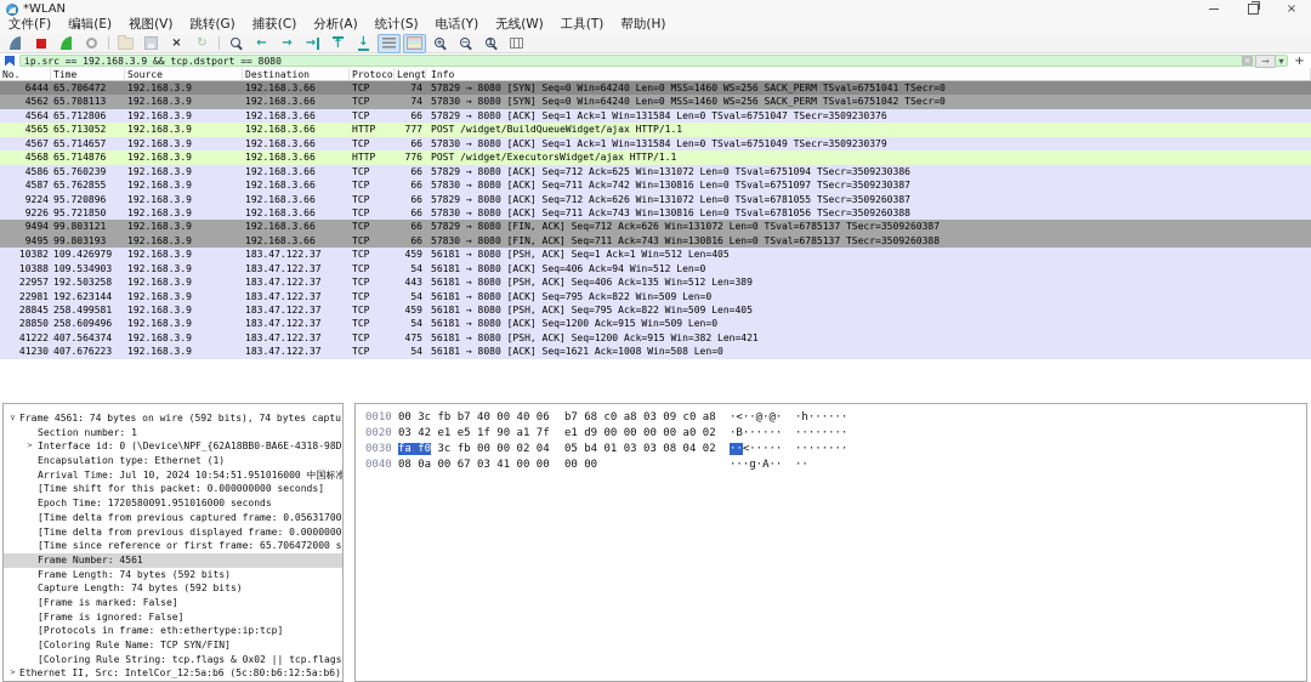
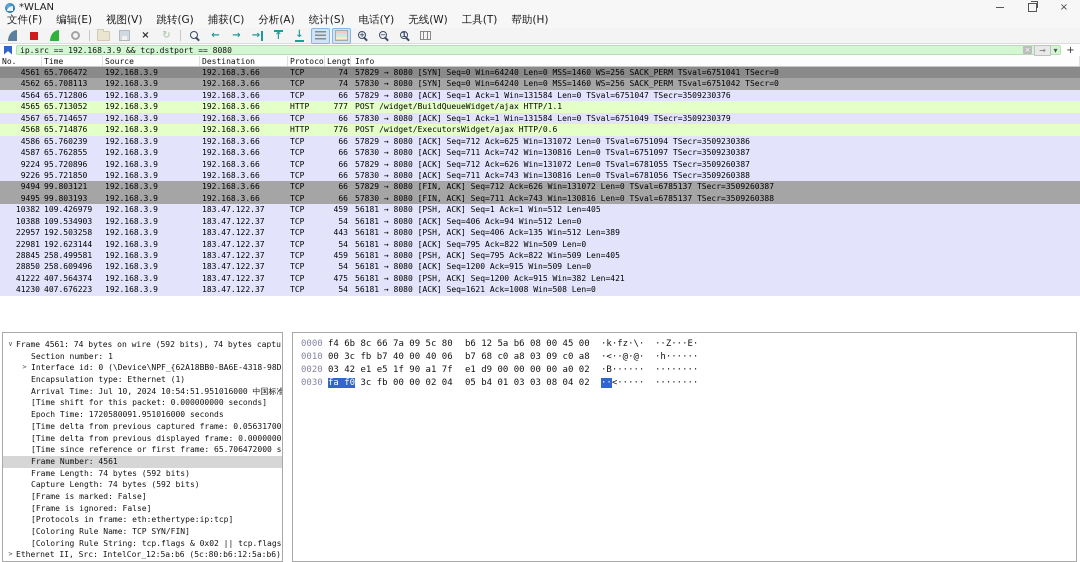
  *WLAN
  ×
  文件(F)
  编辑(E)
  视图(V)
  跳转(G)
  捕获(C)
  分析(A)
  统计(S)
  电话(Y)
  无线(W)
  工具(T)
  帮助(H)
  ×
  ↻
  ←
  →
  →
  ↑
  ↓
  +
  −
  1
  ip.src == 192.168.3.9 && tcp.dstport == 8080
  ×
  →
  ▾
  +
  No.
  Time
  Source
  Destination
  Protoco
  Lengt
  Info
- 6444
+ 4561
  65.706472
  192.168.3.9
  192.168.3.66
  TCP
  74
  57829 → 8080 [SYN] Seq=0 Win=64240 Len=0 MSS=1460 WS=256 SACK_PERM TSval=6751041 TSecr=0
  4562
  65.708113
  192.168.3.9
  192.168.3.66
  TCP
  74
  57830 → 8080 [SYN] Seq=0 Win=64240 Len=0 MSS=1460 WS=256 SACK_PERM TSval=6751042 TSecr=0
  4564
  65.712806
  192.168.3.9
  192.168.3.66
  TCP
  66
  57829 → 8080 [ACK] Seq=1 Ack=1 Win=131584 Len=0 TSval=6751047 TSecr=3509230376
  4565
  65.713052
  192.168.3.9
  192.168.3.66
  HTTP
  777
  POST /widget/BuildQueueWidget/ajax HTTP/1.1
  4567
  65.714657
  192.168.3.9
  192.168.3.66
  TCP
  66
  57830 → 8080 [ACK] Seq=1 Ack=1 Win=131584 Len=0 TSval=6751049 TSecr=3509230379
  4568
  65.714876
  192.168.3.9
  192.168.3.66
  HTTP
  776
- POST /widget/ExecutorsWidget/ajax HTTP/1.1
+ POST /widget/ExecutorsWidget/ajax HTTP/0.6
  4586
  65.760239
  192.168.3.9
  192.168.3.66
  TCP
  66
  57829 → 8080 [ACK] Seq=712 Ack=625 Win=131072 Len=0 TSval=6751094 TSecr=3509230386
  4587
  65.762855
  192.168.3.9
  192.168.3.66
  TCP
  66
  57830 → 8080 [ACK] Seq=711 Ack=742 Win=130816 Len=0 TSval=6751097 TSecr=3509230387
  9224
  95.720896
  192.168.3.9
  192.168.3.66
  TCP
  66
  57829 → 8080 [ACK] Seq=712 Ack=626 Win=131072 Len=0 TSval=6781055 TSecr=3509260387
  9226
  95.721850
  192.168.3.9
  192.168.3.66
  TCP
  66
  57830 → 8080 [ACK] Seq=711 Ack=743 Win=130816 Len=0 TSval=6781056 TSecr=3509260388
  9494
  99.803121
  192.168.3.9
  192.168.3.66
  TCP
  66
  57829 → 8080 [FIN, ACK] Seq=712 Ack=626 Win=131072 Len=0 TSval=6785137 TSecr=3509260387
  9495
  99.803193
  192.168.3.9
  192.168.3.66
  TCP
  66
  57830 → 8080 [FIN, ACK] Seq=711 Ack=743 Win=130816 Len=0 TSval=6785137 TSecr=3509260388
  10382
  109.426979
  192.168.3.9
  183.47.122.37
  TCP
  459
  56181 → 8080 [PSH, ACK] Seq=1 Ack=1 Win=512 Len=405
  10388
  109.534903
  192.168.3.9
  183.47.122.37
  TCP
  54
  56181 → 8080 [ACK] Seq=406 Ack=94 Win=512 Len=0
  22957
  192.503258
  192.168.3.9
  183.47.122.37
  TCP
  443
  56181 → 8080 [PSH, ACK] Seq=406 Ack=135 Win=512 Len=389
  22981
  192.623144
  192.168.3.9
  183.47.122.37
  TCP
  54
  56181 → 8080 [ACK] Seq=795 Ack=822 Win=509 Len=0
  28845
  258.499581
  192.168.3.9
  183.47.122.37
  TCP
  459
  56181 → 8080 [PSH, ACK] Seq=795 Ack=822 Win=509 Len=405
  28850
  258.609496
  192.168.3.9
  183.47.122.37
  TCP
  54
  56181 → 8080 [ACK] Seq=1200 Ack=915 Win=509 Len=0
  41222
  407.564374
  192.168.3.9
  183.47.122.37
  TCP
  475
  56181 → 8080 [PSH, ACK] Seq=1200 Ack=915 Win=382 Len=421
  41230
  407.676223
  192.168.3.9
  183.47.122.37
  TCP
  54
  56181 → 8080 [ACK] Seq=1621 Ack=1008 Win=508 Len=0
  ∨
  Frame 4561: 74 bytes on wire (592 bits), 74 bytes captu
  Section number: 1
  >
  Interface id: 0 (\Device\NPF_{62A18BB0-BA6E-4318-98D
  Encapsulation type: Ethernet (1)
  Arrival Time: Jul 10, 2024 10:54:51.951016000 中国标准
  [Time shift for this packet: 0.000000000 seconds]
  Epoch Time: 1720580091.951016000 seconds
  [Time delta from previous captured frame: 0.05631700
  [Time delta from previous displayed frame: 0.0000000
  [Time since reference or first frame: 65.706472000 s
  Frame Number: 4561
  Frame Length: 74 bytes (592 bits)
  Capture Length: 74 bytes (592 bits)
  [Frame is marked: False]
  [Frame is ignored: False]
  [Protocols in frame: eth:ethertype:ip:tcp]
  [Coloring Rule Name: TCP SYN/FIN]
  [Coloring Rule String: tcp.flags & 0x02 || tcp.flags
  >
  Ethernet II, Src: IntelCor_12:5a:b6 (5c:80:b6:12:5a:b6)
+ 0000
+ f4 6b 8c 66 7a 09 5c 80
+ b6 12 5a b6 08 00 45 00
+ ·k·fz·\·
+ ··Z···E·
  0010
  00 3c fb b7 40 00 40 06
  b7 68 c0 a8 03 09 c0 a8
  ·<··@·@·
  ·h······
  0020
  03 42 e1 e5 1f 90 a1 7f
  e1 d9 00 00 00 00 a0 02
  ·B······
  ········
  0030
  fa f0 3c fb 00 00 02 04
  05 b4 01 03 03 08 04 02
  ··<·····
  ········
- 0040
- 08 0a 00 67 03 41 00 00
- 00 00
- ···g·A··
- ··
